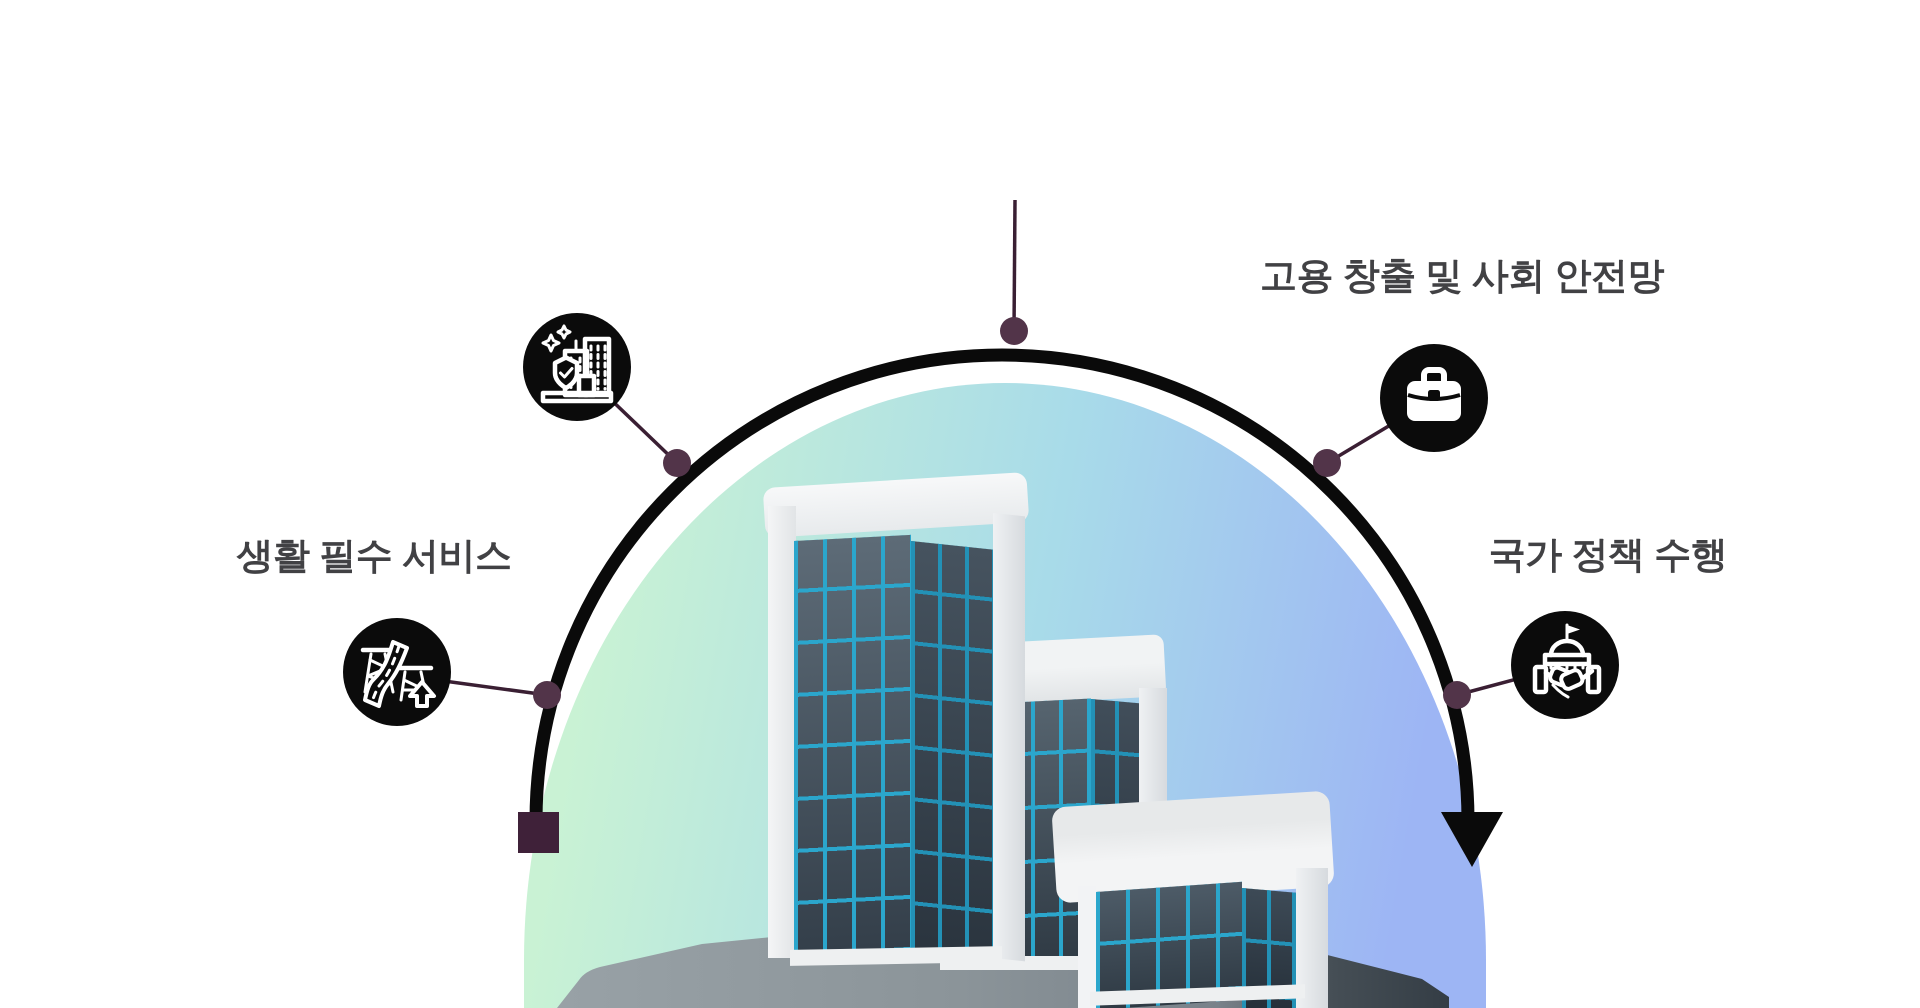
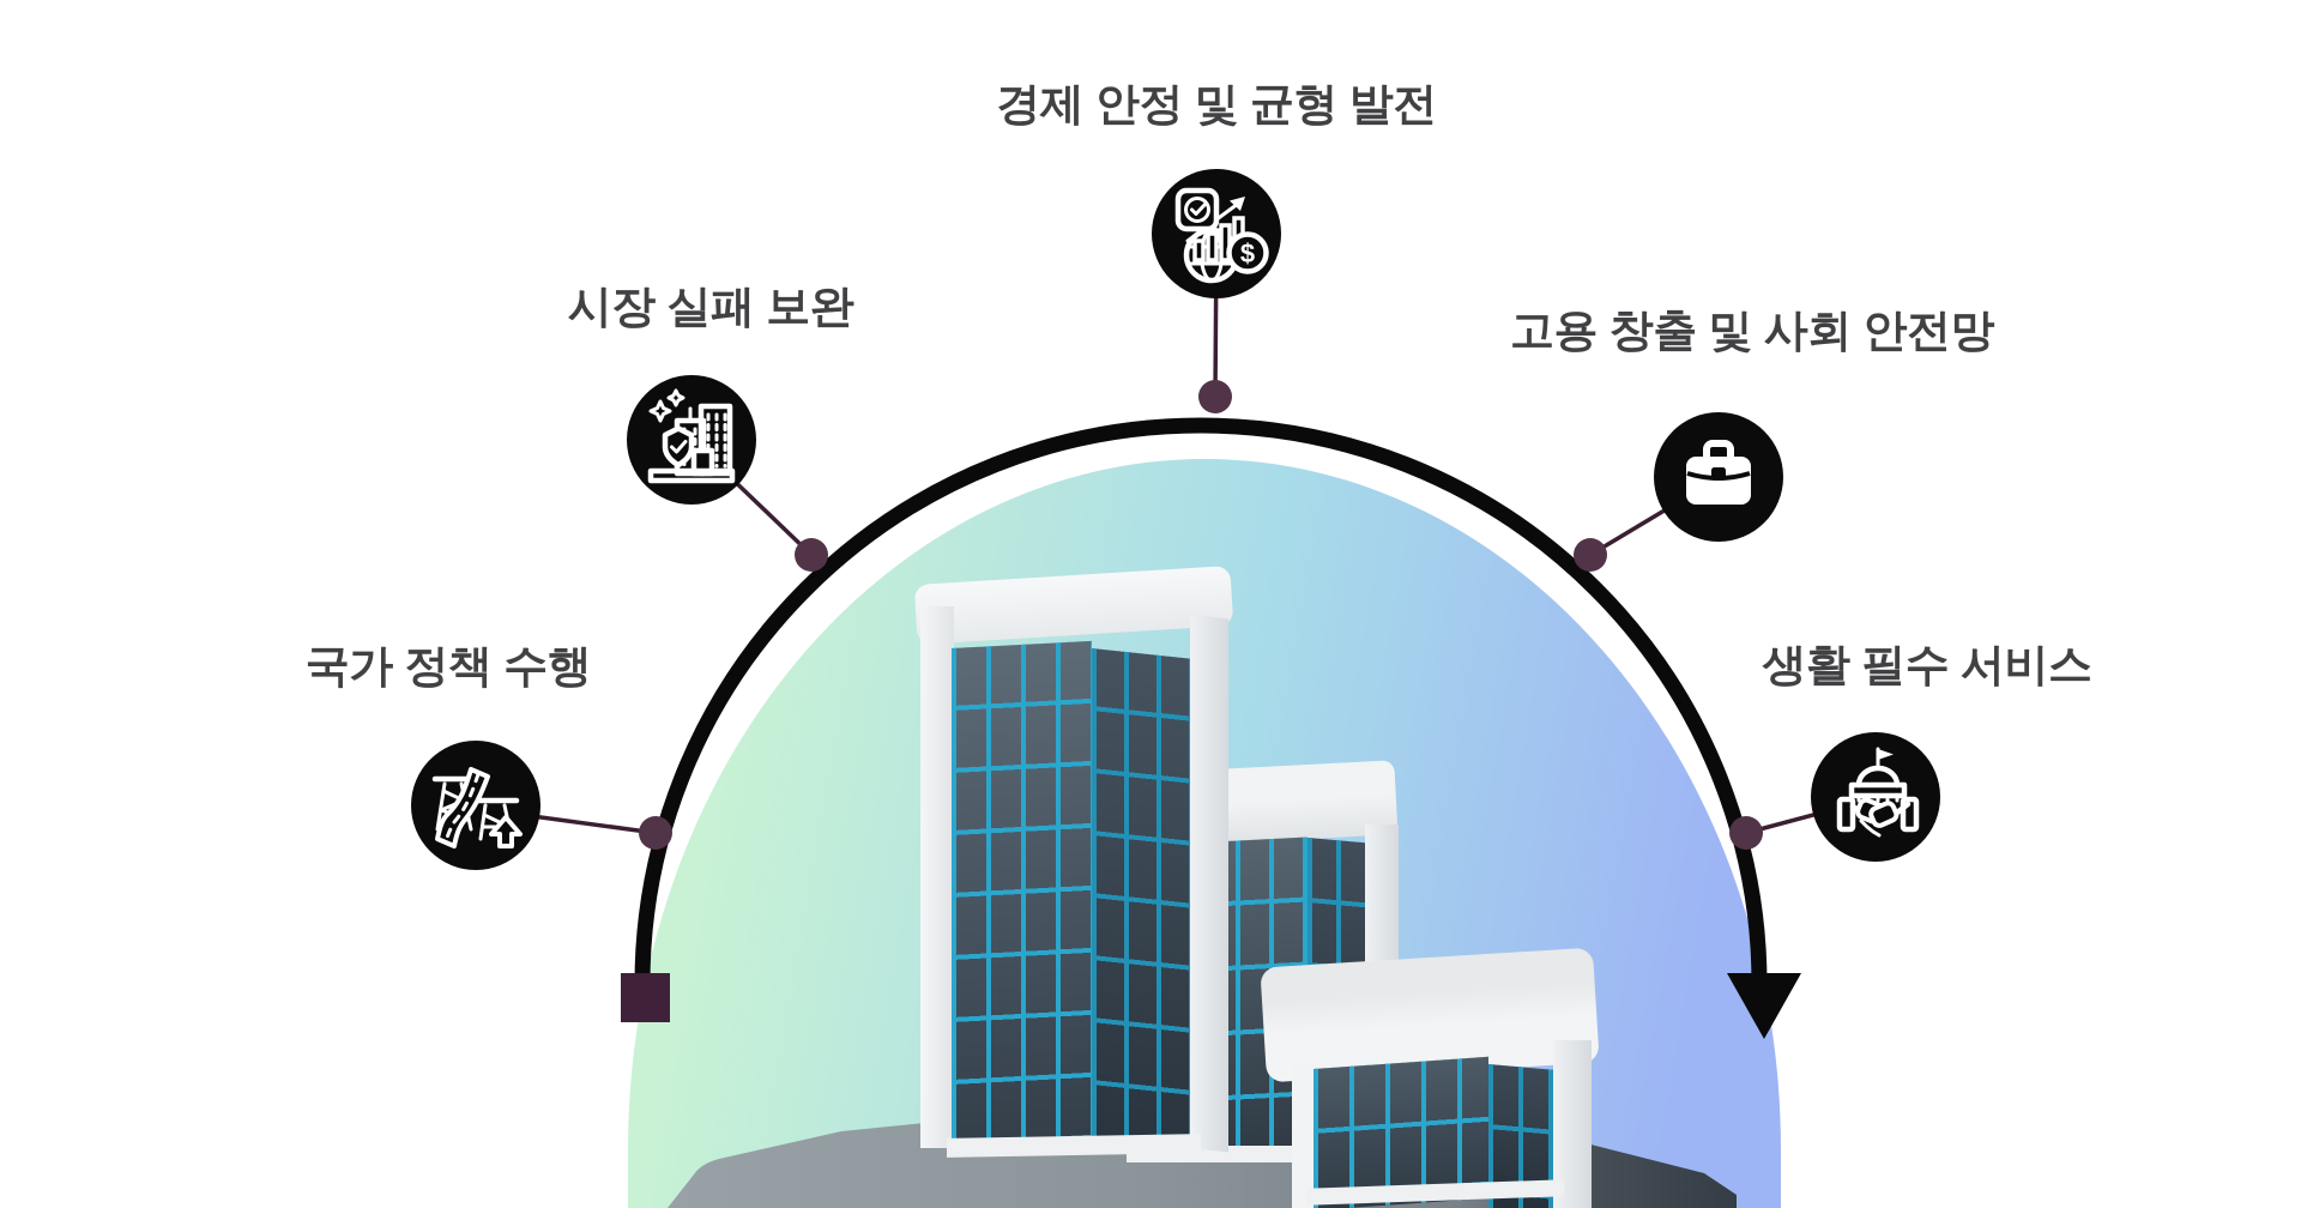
+ $
+ 경제 안정 및 균형 발전
+ 시장 실패 보완
- 생활 필수 서비스
+ 국가 정책 수행
  고용 창출 및 사회 안전망
- 국가 정책 수행
+ 생활 필수 서비스
